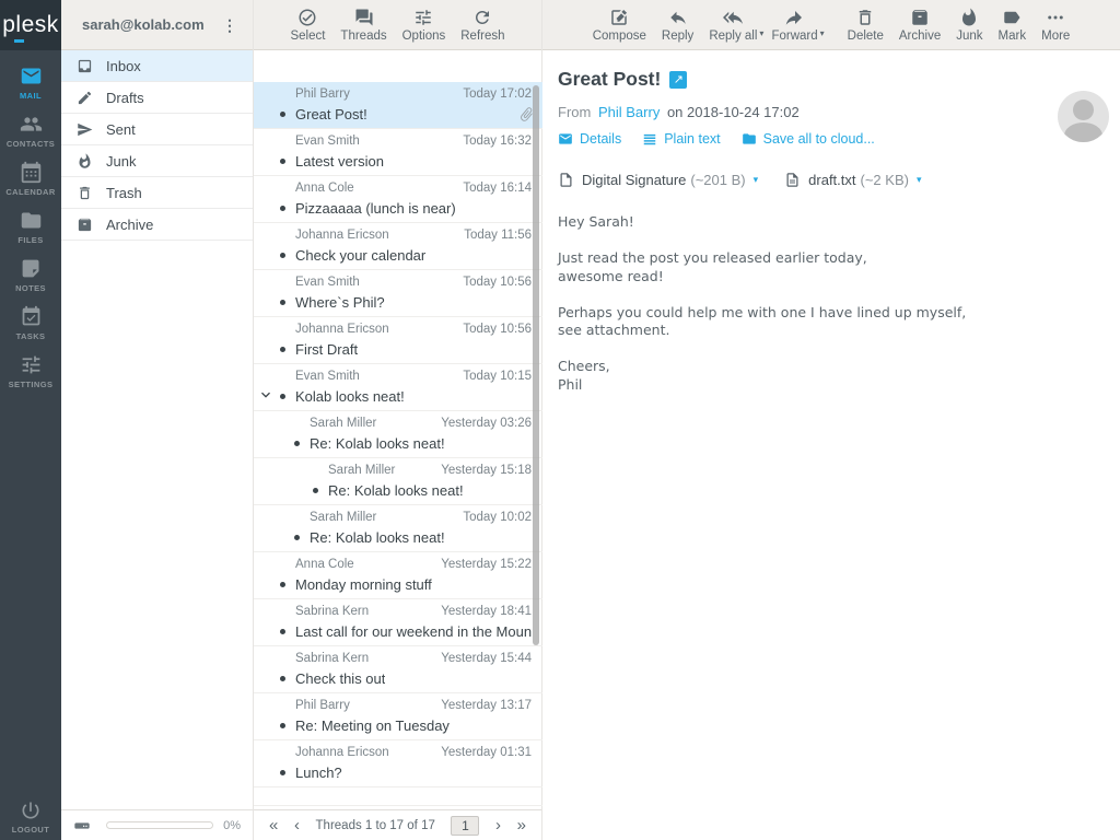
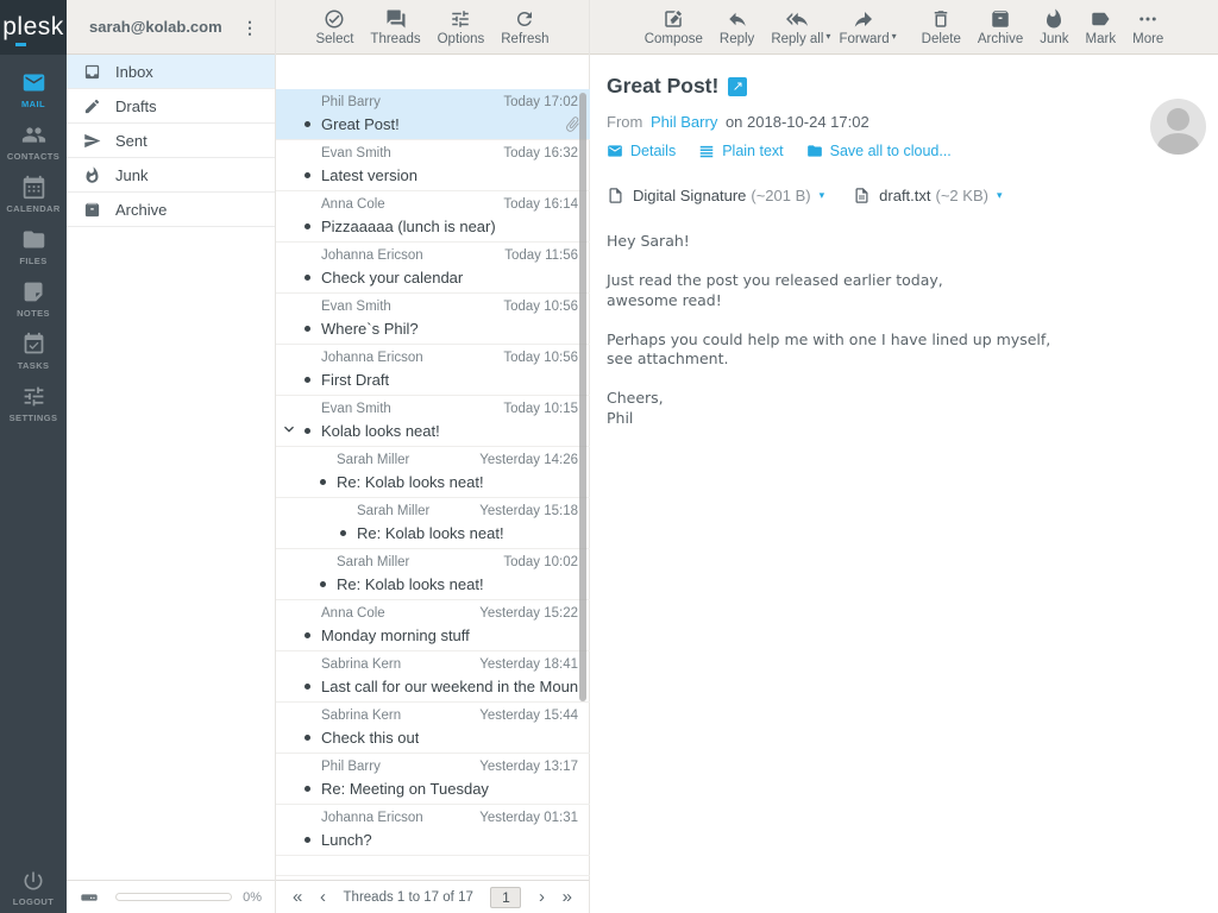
  plesk
  MAIL
  CONTACTS
  CALENDAR
  FILES
  NOTES
  TASKS
  SETTINGS
  LOGOUT
  sarah@kolab.com
  ⋮
  Inbox
  Drafts
  Sent
  Junk
- Trash
  Archive
  0%
  Select
  Threads
  Options
  Refresh
  Phil Barry
  Today 17:02
  Great Post!
  Evan Smith
  Today 16:32
  Latest version
  Anna Cole
  Today 16:14
  Pizzaaaaa (lunch is near)
  Johanna Ericson
  Today 11:56
  Check your calendar
  Evan Smith
  Today 10:56
  Where`s Phil?
  Johanna Ericson
  Today 10:56
  First Draft
  Evan Smith
  Today 10:15
  Kolab looks neat!
  Sarah Miller
- Yesterday 03:26
+ Yesterday 14:26
  Re: Kolab looks neat!
  Sarah Miller
  Yesterday 15:18
  Re: Kolab looks neat!
  Sarah Miller
  Today 10:02
  Re: Kolab looks neat!
  Anna Cole
  Yesterday 15:22
  Monday morning stuff
  Sabrina Kern
  Yesterday 18:41
  Last call for our weekend in the Moun
  Sabrina Kern
  Yesterday 15:44
  Check this out
  Phil Barry
  Yesterday 13:17
  Re: Meeting on Tuesday
  Johanna Ericson
  Yesterday 01:31
  Lunch?
  «
  ‹
  Threads 1 to 17 of 17
  1
  ›
  »
  Compose
  Reply
  Reply all
  ▾
  Forward
  ▾
  Delete
  Archive
  Junk
  Mark
  More
  Great Post!
  ↗
  From Phil Barry on 2018-10-24 17:02
  Details
  Plain text
  Save all to cloud...
  Digital Signature
  (~201 B)
  ▾
  draft.txt
  (~2 KB)
  ▾
  Hey Sarah!
  Just read the post you released earlier today,
  awesome read!
  Perhaps you could help me with one I have lined up myself,
  see attachment.
  Cheers,
  Phil
